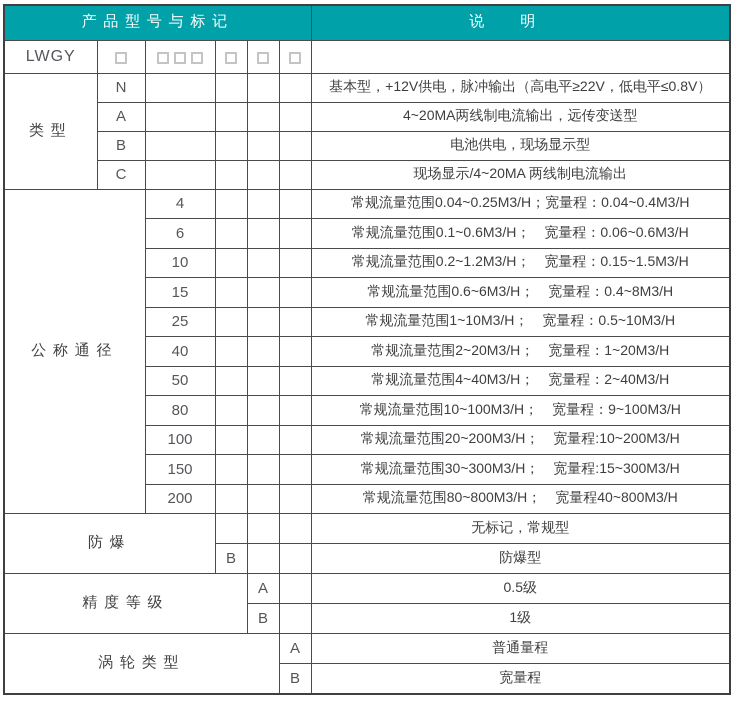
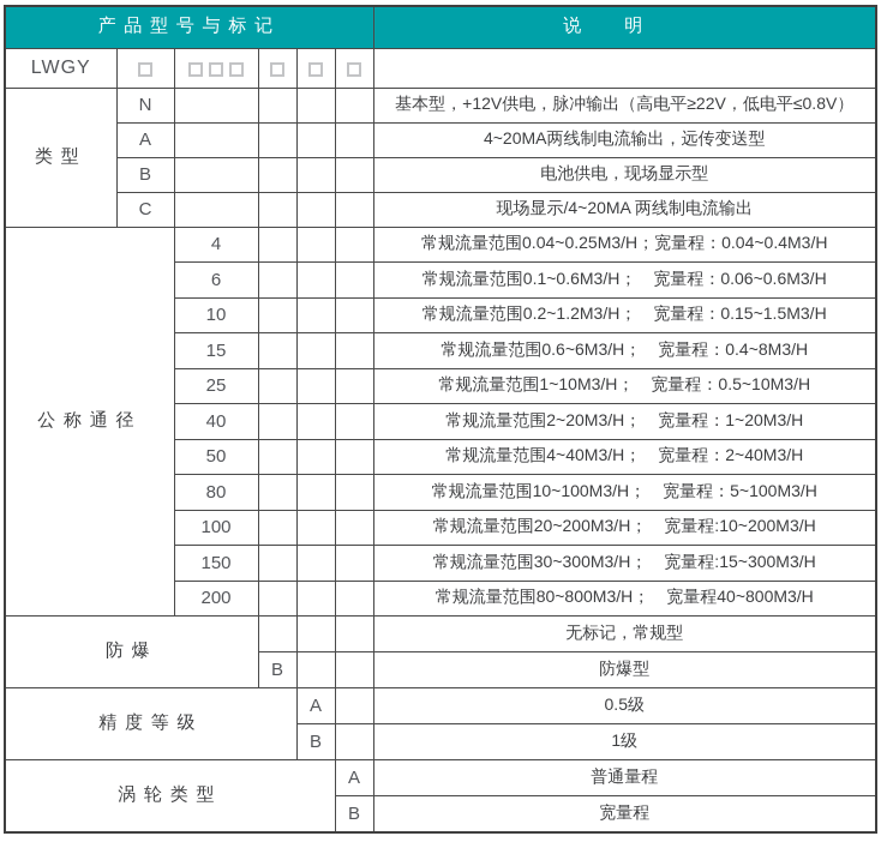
  产品型号与标记	说明
  LWGY
  类型	N					基本型，+12V供电，脉冲输出（高电平≥22V，低电平≤0.8V）
  A					4~20MA两线制电流输出，远传变送型
  B					电池供电，现场显示型
  C					现场显示/4~20MA 两线制电流输出
  公称通径	4				常规流量范围0.04~0.25M3/H；宽量程：0.04~0.4M3/H
  6				常规流量范围0.1~0.6M3/H； 宽量程：0.06~0.6M3/H
  10				常规流量范围0.2~1.2M3/H； 宽量程：0.15~1.5M3/H
  15				常规流量范围0.6~6M3/H； 宽量程：0.4~8M3/H
  25				常规流量范围1~10M3/H； 宽量程：0.5~10M3/H
  40				常规流量范围2~20M3/H； 宽量程：1~20M3/H
  50				常规流量范围4~40M3/H； 宽量程：2~40M3/H
- 80				常规流量范围10~100M3/H； 宽量程：9~100M3/H
+ 80				常规流量范围10~100M3/H； 宽量程：5~100M3/H
  100				常规流量范围20~200M3/H； 宽量程:10~200M3/H
  150				常规流量范围30~300M3/H； 宽量程:15~300M3/H
  200				常规流量范围80~800M3/H； 宽量程40~800M3/H
  防爆				无标记，常规型
  B			防爆型
  精度等级	A		0.5级
  B		1级
  涡轮类型	A	普通量程
  B	宽量程
